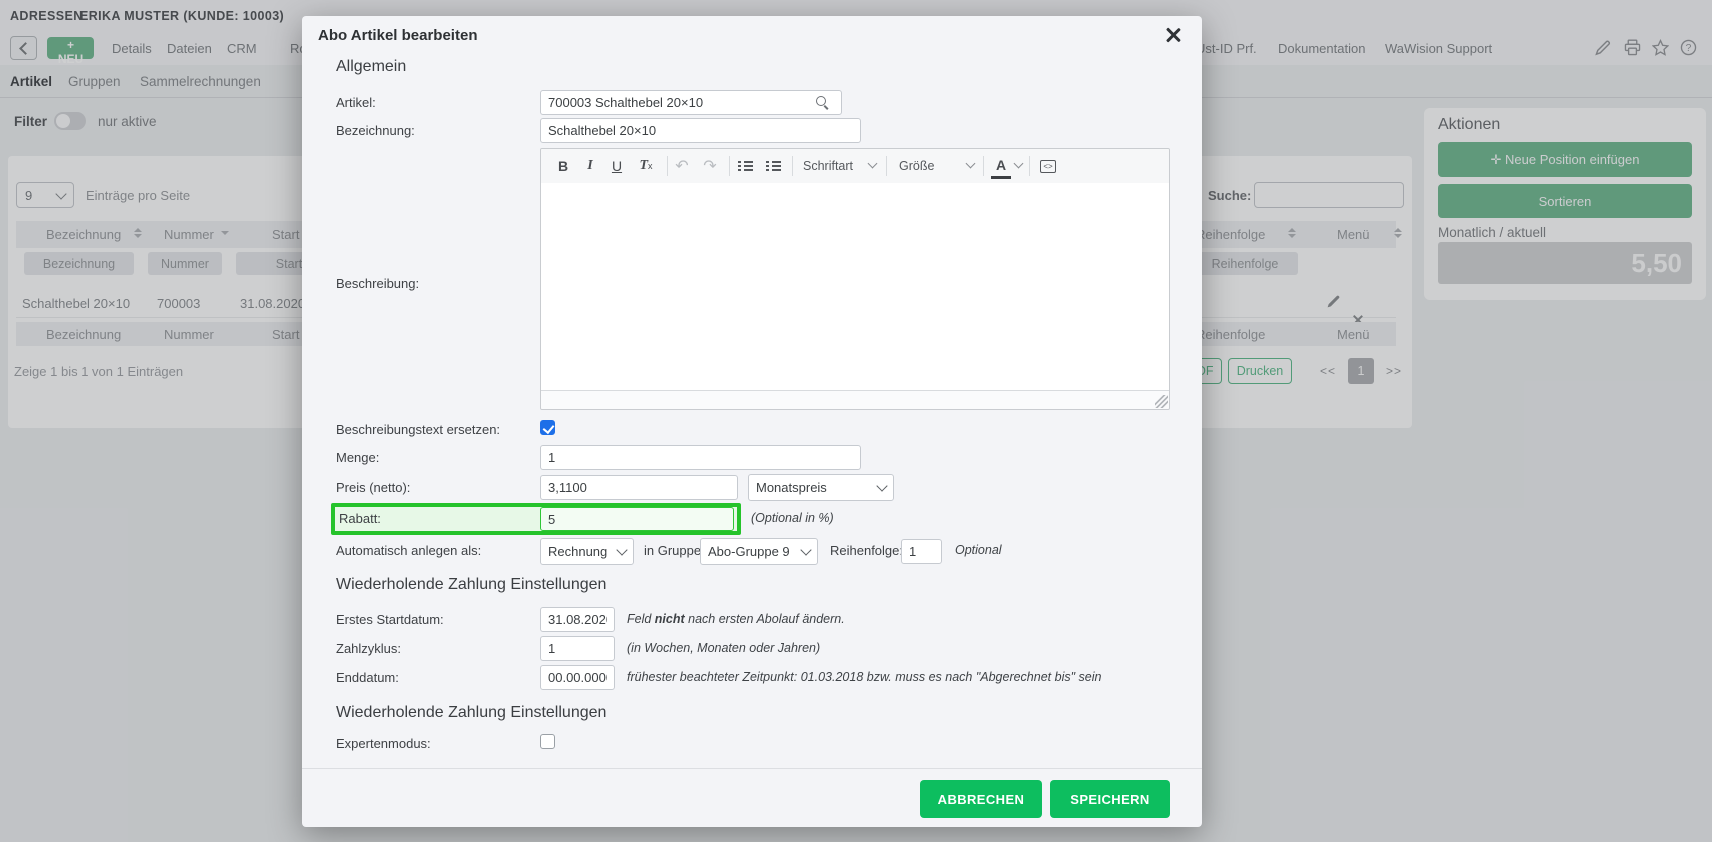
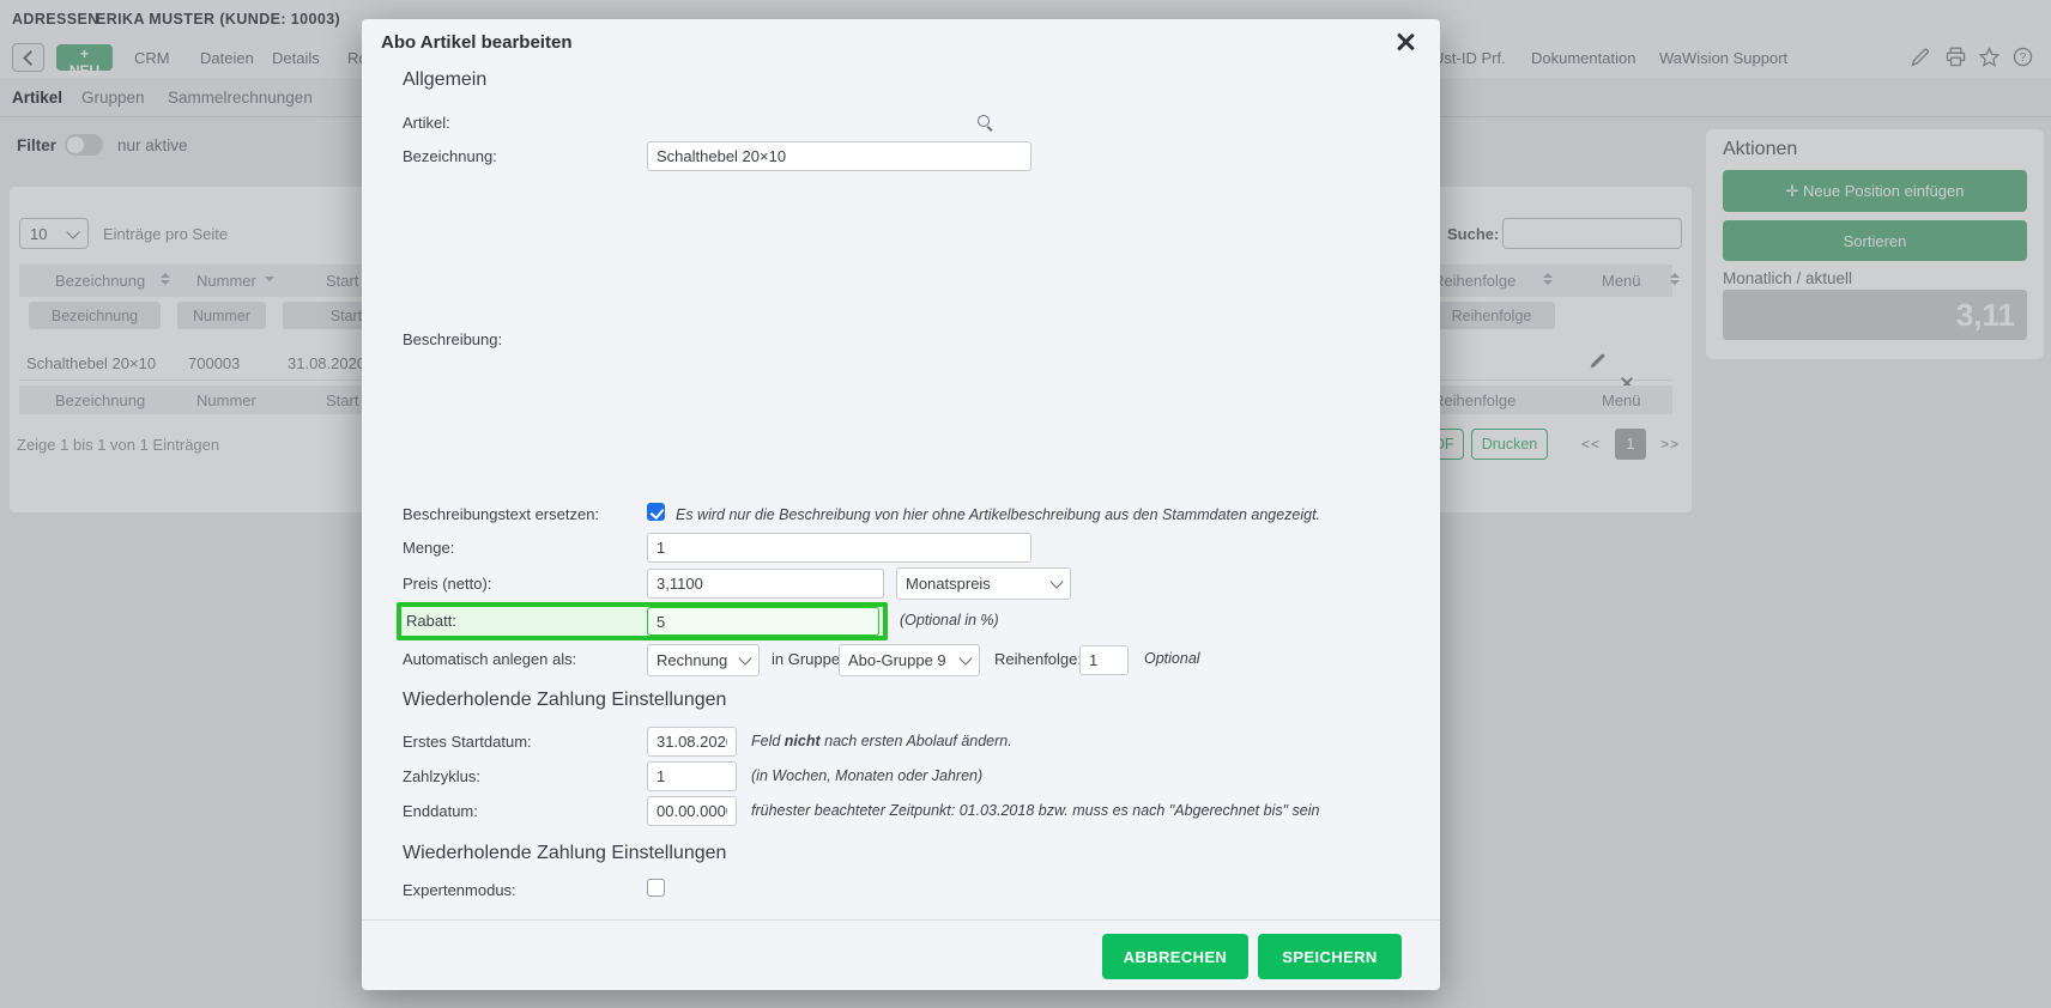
  ADRESSEN
  ERIKA MUSTER (KUNDE: 10003)
  + NEU
- Details
+ CRM
  Dateien
- CRM
+ Details
  st-ID Prf.
  Dokumentation
  WaWision Support
  ?
  Artikel
  Gruppen
  Sammelrechnungen
  Filter
  nur aktive
- 9
+ 10
  Einträge pro Seite
  Suche:
  Bezeichnung
  Nummer
  Start
  eihenfolge
  Menü
  Bezeichnung
  Nummer
  Start
  Reihenfolge
  Schalthebel 20×10
  700003
  31.08.202
  Bezeichnung
  Nummer
  Start
  eihenfolge
  Menü
  Zeige 1 bis 1 von 1 Einträgen
  Drucken
  <<
  1
  >>
  Aktionen
  ✛ Neue Position einfügen
  Sortieren
  Monatlich / aktuell
- 5,50
+ 3,11
  Abo Artikel bearbeiten
  Allgemein
  Artikel:
- 700003 Schalthebel 20×10
  Bezeichnung:
  Schalthebel 20×10
  Beschreibung:
- B
- I
- U
- T
- x
- ↶
- ↷
- Schriftart
- Größe
- A
- <>
  Beschreibungstext ersetzen:
+ Es wird nur die Beschreibung von hier ohne Artikelbeschreibung aus den Stammdaten angezeigt.
  Menge:
  1
  Preis (netto):
  3,1100
  Monatspreis
  Rabatt:
  5
  (Optional in %)
  Automatisch anlegen als:
  Rechnung
  in Gruppe
  Abo-Gruppe 9
  Reihenfolge
  1
  Optional
  Wiederholende Zahlung Einstellungen
  Erstes Startdatum:
  31.08.202
  Feld nicht nach ersten Abolauf ändern.
  Zahlzyklus:
  1
  (in Wochen, Monaten oder Jahren)
  Enddatum:
  00.00.000
  frühester beachteter Zeitpunkt: 01.03.2018 bzw. muss es nach "Abgerechnet bis" sein
  Wiederholende Zahlung Einstellungen
  Expertenmodus:
  ABBRECHEN
  SPEICHERN
